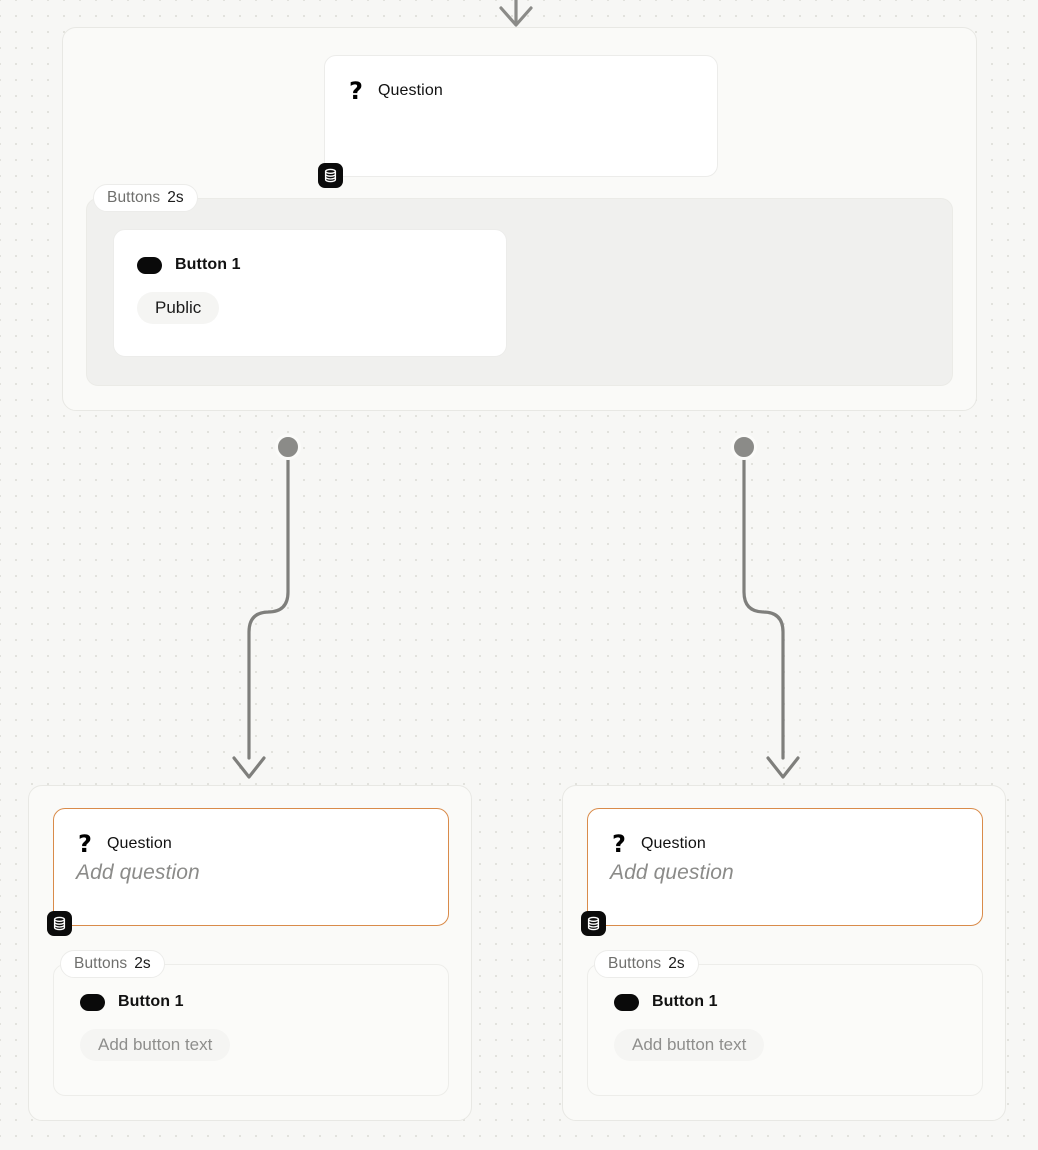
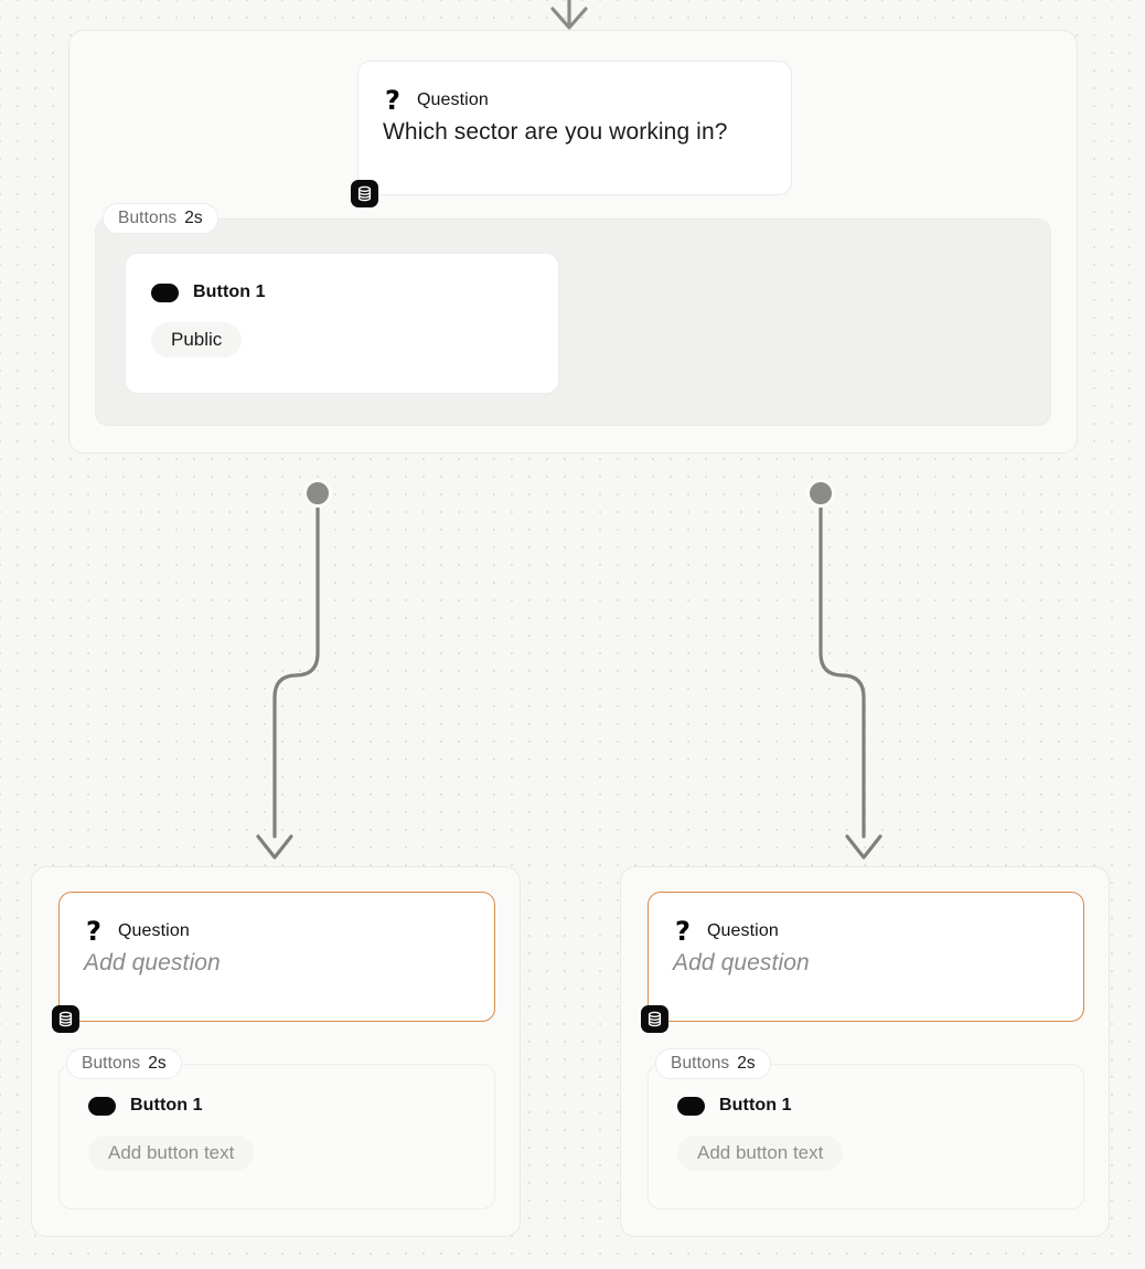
  ?
  Question
+ Which sector are you working in?
  Buttons
  2s
  Button 1
  Public
  ?
  Question
  Add question
  Buttons
  2s
  Button 1
  Add button text
  ?
  Question
  Add question
  Buttons
  2s
  Button 1
  Add button text
